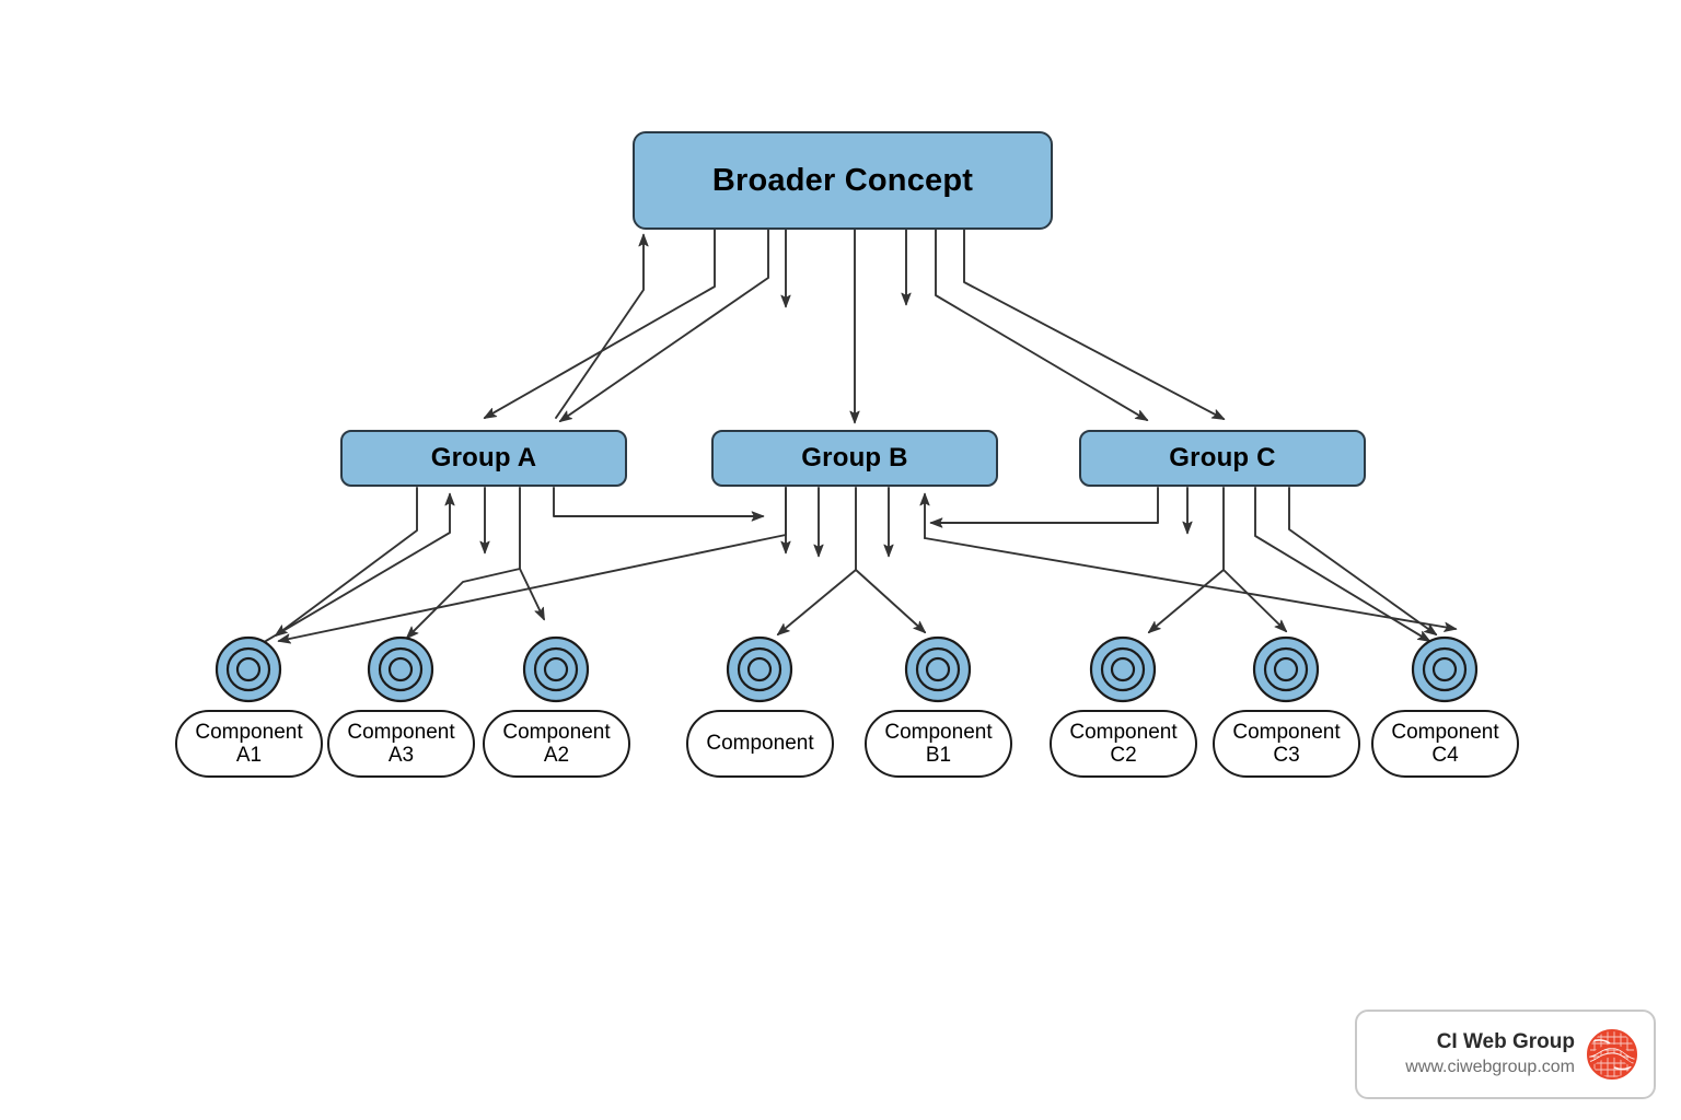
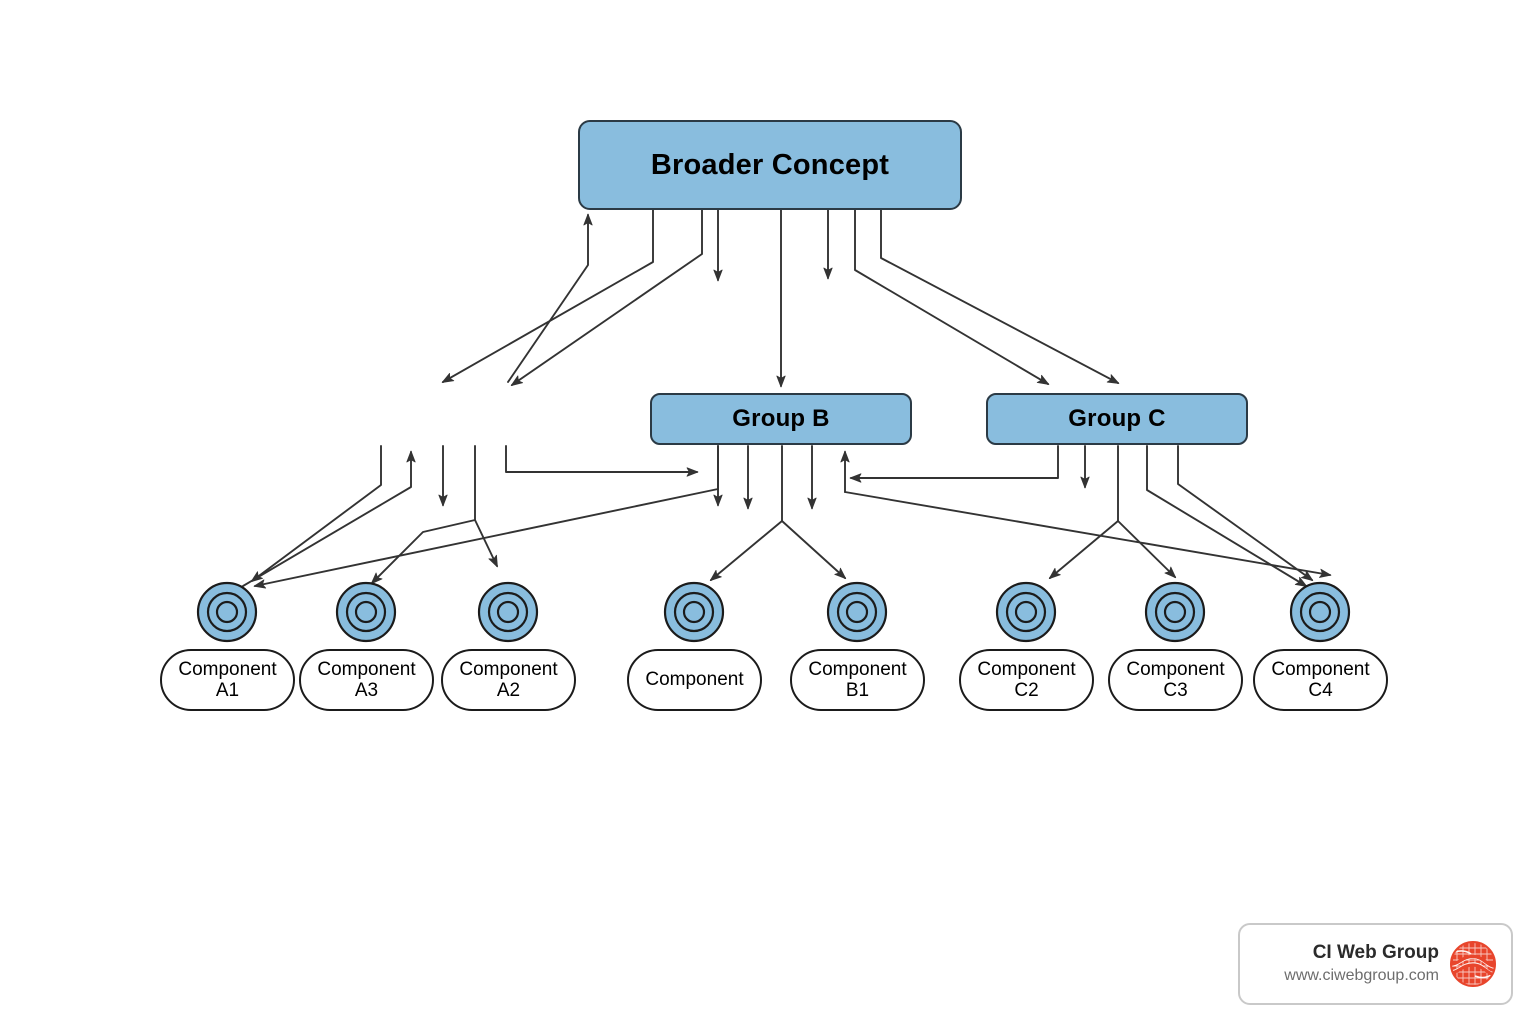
  Broader Concept
- Group A
  Group B
  Group C
  Component
  A1
  Component
  A3
  Component
  A2
  Component
  Component
  B1
  Component
  C2
  Component
  C3
  Component
  C4
  CI Web Group
  www.ciwebgroup.com
